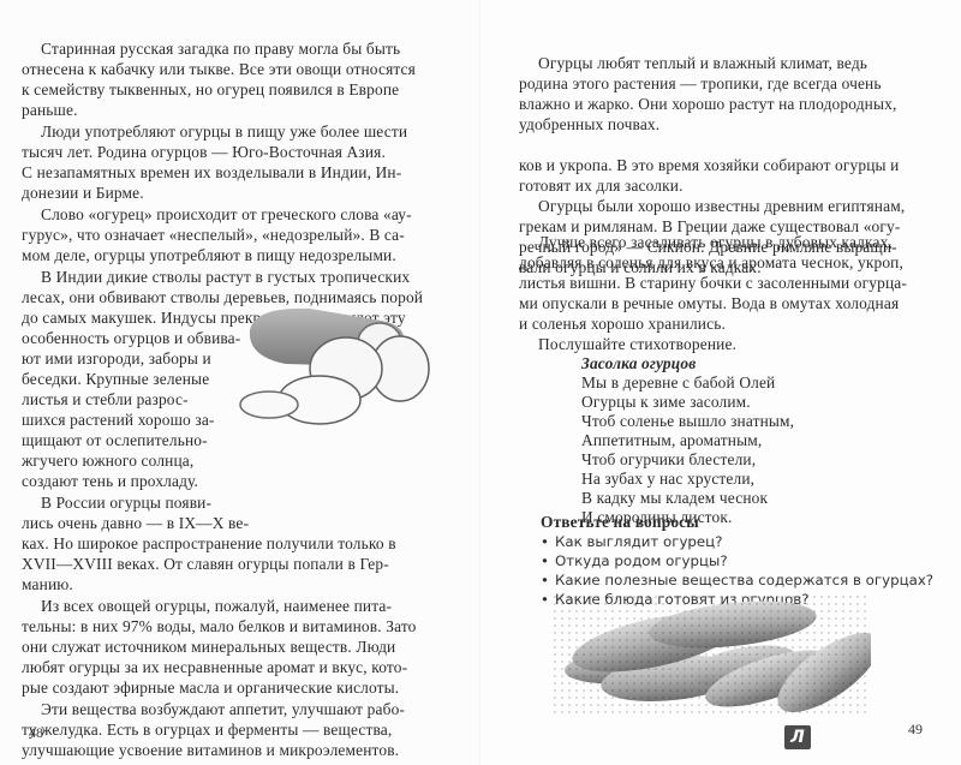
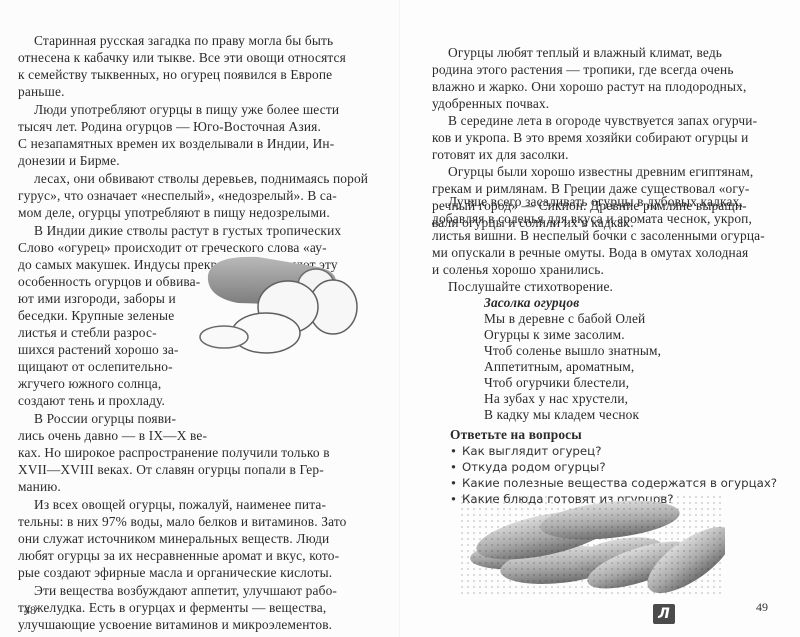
  Старинная русская загадка по праву могла бы быть
  отнесена к кабачку или тыкве. Все эти овощи относятся
  к семейству тыквенных, но огурец появился в Европе
  раньше.
  Люди употребляют огурцы в пищу уже более шести
  тысяч лет. Родина огурцов — Юго-Восточная Азия.
  С незапамятных времен их возделывали в Индии, Ин-
  донезии и Бирме.
- Слово «огурец» происходит от греческого слова «ау-
+ лесах, они обвивают стволы деревьев, поднимаясь порой
  гурус», что означает «неспелый», «недозрелый». В са-
  мом деле, огурцы употребляют в пищу недозрелыми.
  В Индии дикие стволы растут в густых тропических
- лесах, они обвивают стволы деревьев, поднимаясь порой
+ Слово «огурец» происходит от греческого слова «ау-
  до самых макушек. Индусы прекрют эту
  особенность огурцов и обвива-
  ют ими изгороди, заборы и
  беседки. Крупные зеленые
  листья и стебли разрос-
  шихся растений хорошо за-
  щищают от ослепительно-
  жгучего южного солнца,
  создают тень и прохладу.
  В России огурцы появи-
  лись очень давно — в IX—X ве-
  ках. Но широкое распространение получили только в
  XVII—XVIII веках. От славян огурцы попали в Гер-
  манию.
  Из всех овощей огурцы, пожалуй, наименее пита-
  тельны: в них 97% воды, мало белков и витаминов. Зато
  они служат источником минеральных веществ. Люди
  любят огурцы за их несравненные аромат и вкус, кото-
  рые создают эфирные масла и органические кислоты.
  Эти вещества возбуждают аппетит, улучшают рабо-
  ту желудка. Есть в огурцах и ферменты — вещества,
  улучшающие усвоение витаминов и микроэлементов.
  Огурцы любят теплый и влажный климат, ведь
  родина этого растения — тропики, где всегда очень
  влажно и жарко. Они хорошо растут на плодородных,
  удобренных почвах.
+ В середине лета в огороде чувствуется запах огурчи-
  ков и укропа. В это время хозяйки собирают огурцы и
  готовят их для засолки.
  Огурцы были хорошо известны древним египтянам,
  грекам и римлянам. В Греции даже существовал «огу-
  речный город» — Сикион. Древние римляне выращи-
  вали огурцы и солили их в кадках.
  Лучше всего засаливать огурцы в дубовых кадках,
  добавляя в соленья для вкуса и аромата чеснок, укроп,
- листья вишни. В старину бочки с засоленными огурца-
+ листья вишни. В неспелый бочки с засоленными огурца-
  ми опускали в речные омуты. Вода в омутах холодная
  и соленья хорошо хранились.
  Послушайте стихотворение.
  Засолка огурцов
  Мы в деревне с бабой Олей
  Огурцы к зиме засолим.
  Чтоб соленье вышло знатным,
  Аппетитным, ароматным,
  Чтоб огурчики блестели,
  На зубах у нас хрустели,
  В кадку мы кладем чеснок
- И смородины листок.
  Ответьте на вопросы
  • Как выглядит огурец?
  • Откуда родом огурцы?
  • Какие полезные вещества содержатся в огурцах?
  • Какие блюда готовят из огурцов?
  48
  49
  Л
